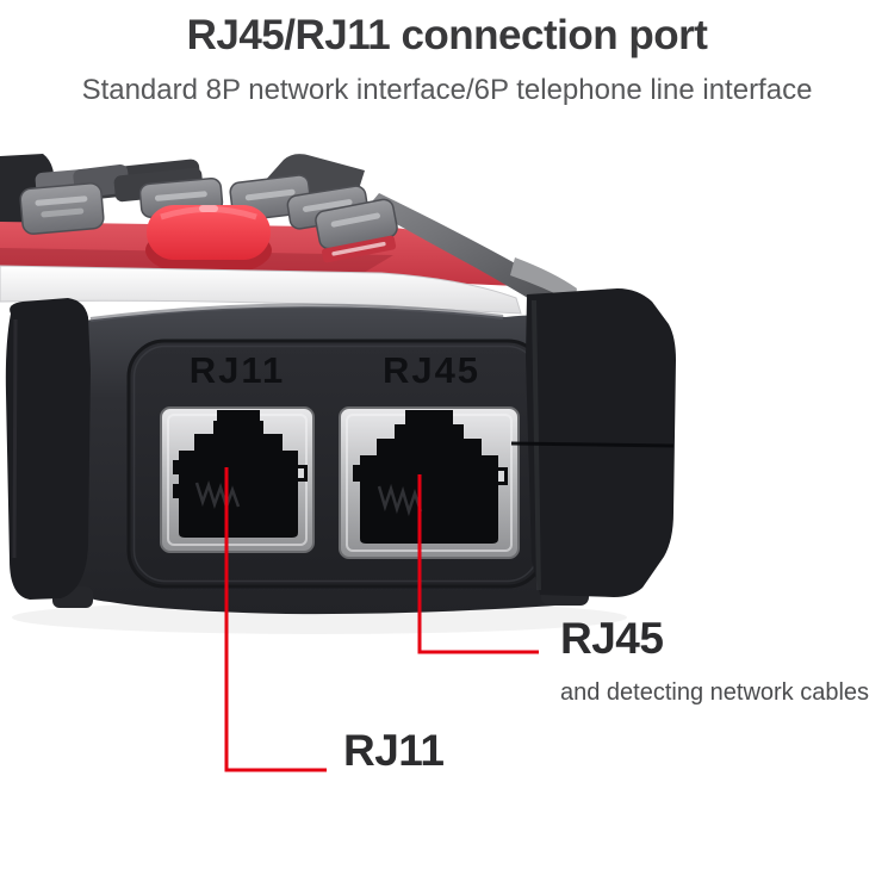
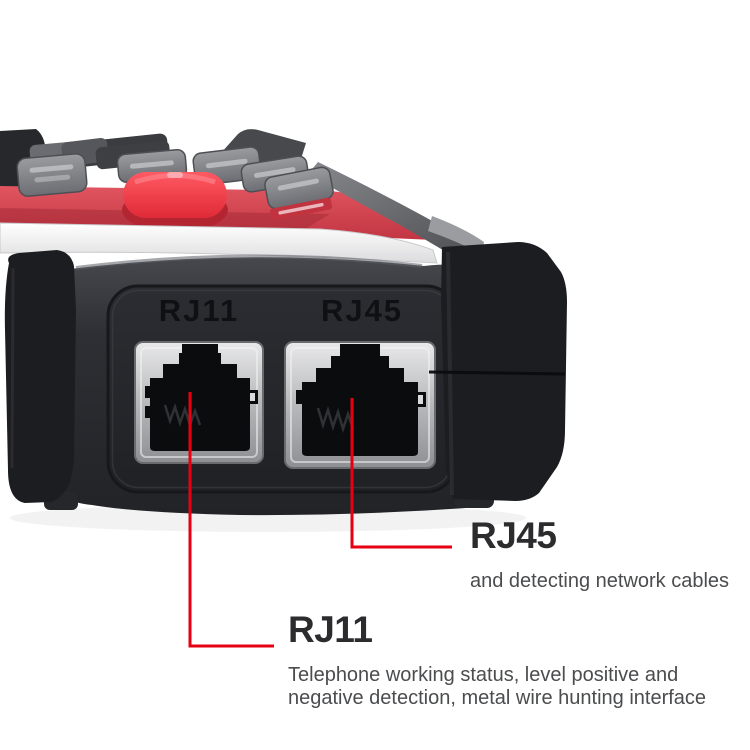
- RJ45/RJ11 connection port
- Standard 8P network interface/6P telephone line interface
  RJ11
  RJ45
  RJ45
  and detecting network cables
  RJ11
+ Telephone working status, level positive and
+ negative detection, metal wire hunting interface
